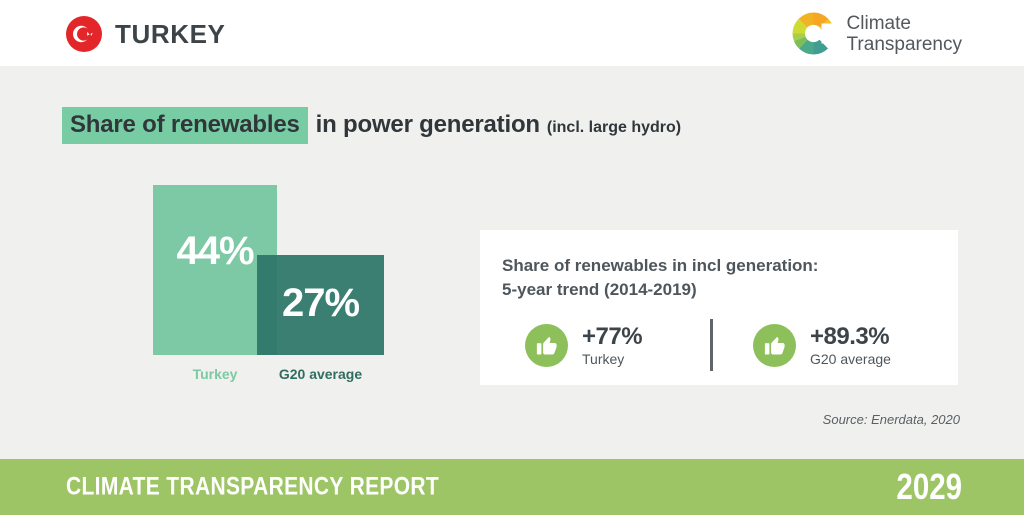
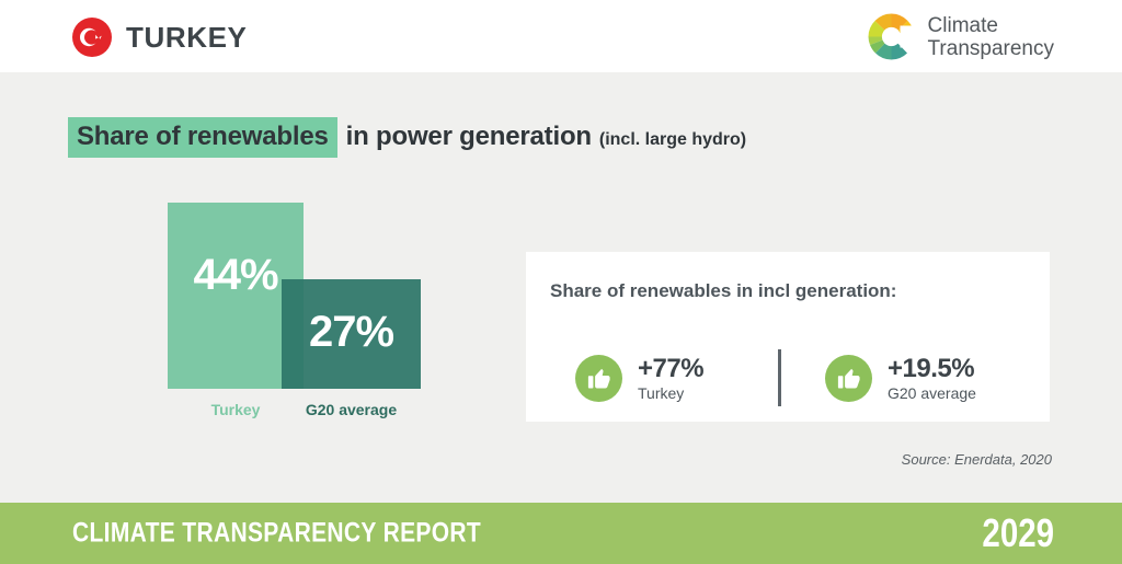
  TURKEY
  Climate
  Transparency
  Share of renewables
  in power generation
  (incl. large hydro)
  44%
  27%
  Turkey
  G20 average
  Share of renewables in incl generation:
- 5-year trend (2014-2019)
  +77%
  Turkey
- +89.3%
+ +19.5%
  G20 average
  Source: Enerdata, 2020
  CLIMATE TRANSPARENCY REPORT
  2029
